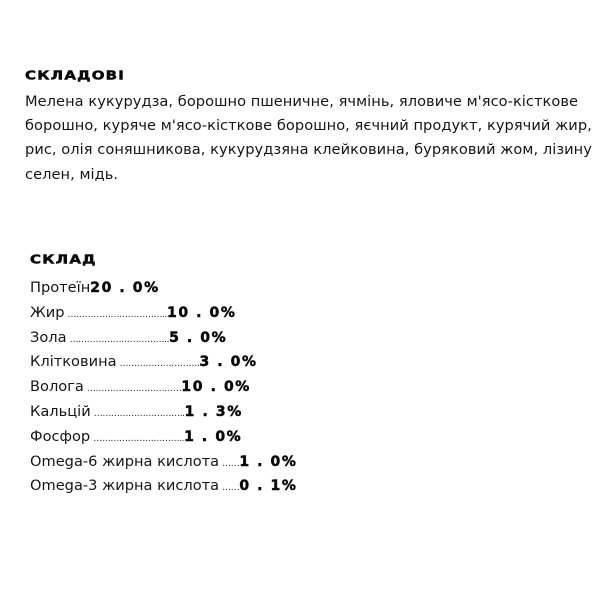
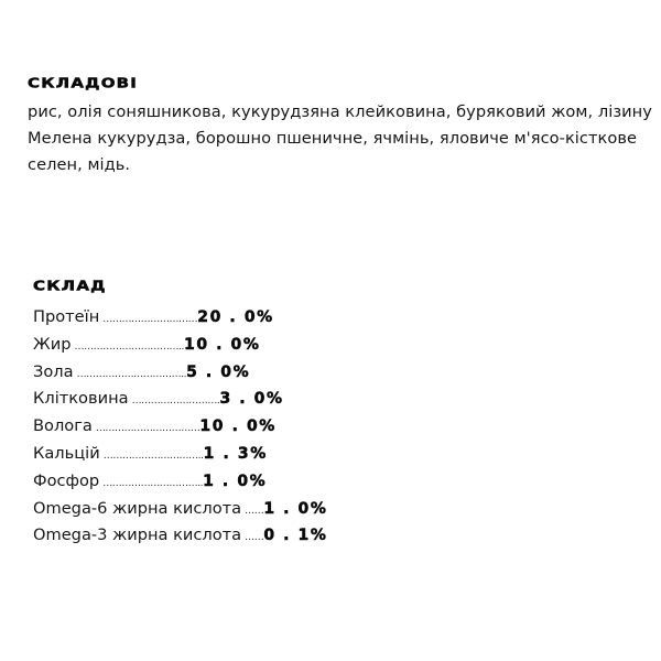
  СКЛАДОВІ
- Мелена кукурудза, борошно пшеничне, ячмінь, яловиче м'ясо-кісткове
+ рис, олія соняшникова, кукурудзяна клейковина, буряковий жом, лізину
- борошно, куряче м'ясо-кісткове борошно, яєчний продукт, курячий жир,
- рис, олія соняшникова, кукурудзяна клейковина, буряковий жом, лізину
+ Мелена кукурудза, борошно пшеничне, ячмінь, яловиче м'ясо-кісткове
  селен, мідь.
  СКЛАД
  Протеїн
+ …………………………
  20 . 0%
  Жир
  ……………………………..
  10 . 0%
  Зола
  ……………………………..
  5 . 0%
  Клітковина
  ……………………….
  3 . 0%
  Волога
  ……………………………
  10 . 0%
  Кальцій
  …………………………..
  1 . 3%
  Фосфор
  …………………………..
  1 . 0%
  Omega-6 жирна кислота
  ……
  1 . 0%
  Omega-3 жирна кислота
  ……
  0 . 1%
